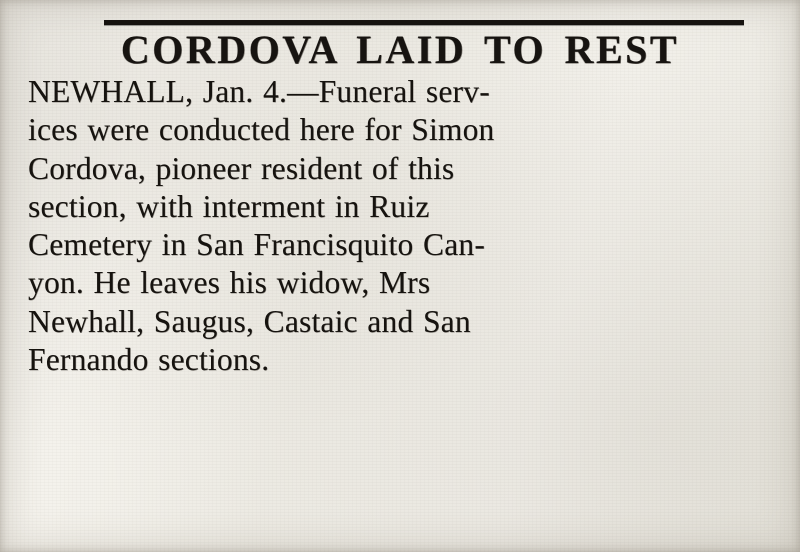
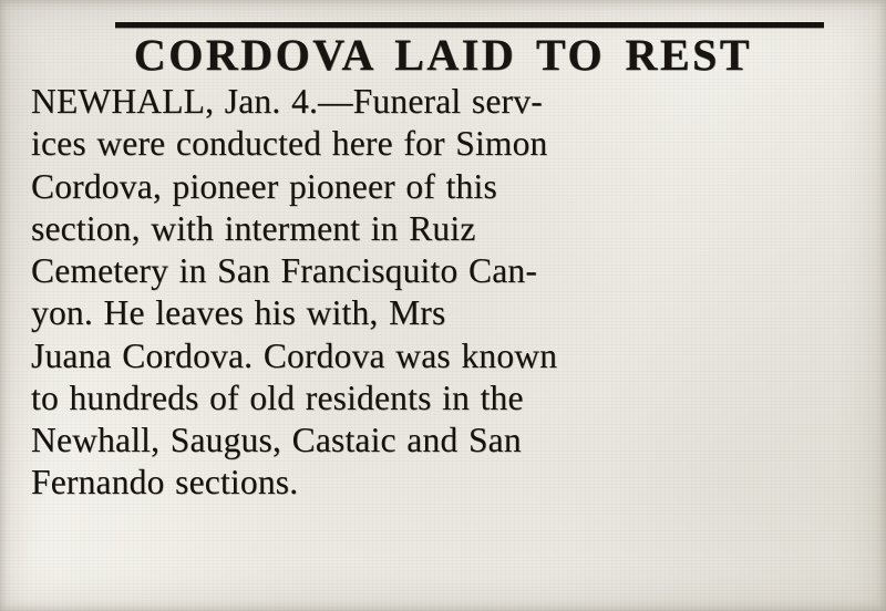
  CORDOVA LAID TO REST
  NEWHALL, Jan. 4.—Funeral serv-
  ices were conducted here for Simon
- Cordova, pioneer resident of this
+ Cordova, pioneer pioneer of this
  section, with interment in Ruiz
  Cemetery in San Francisquito Can-
- yon. He leaves his widow, Mrs
+ yon. He leaves his with, Mrs
+ Juana Cordova. Cordova was known
+ to hundreds of old residents in the
  Newhall, Saugus, Castaic and San
  Fernando sections.
